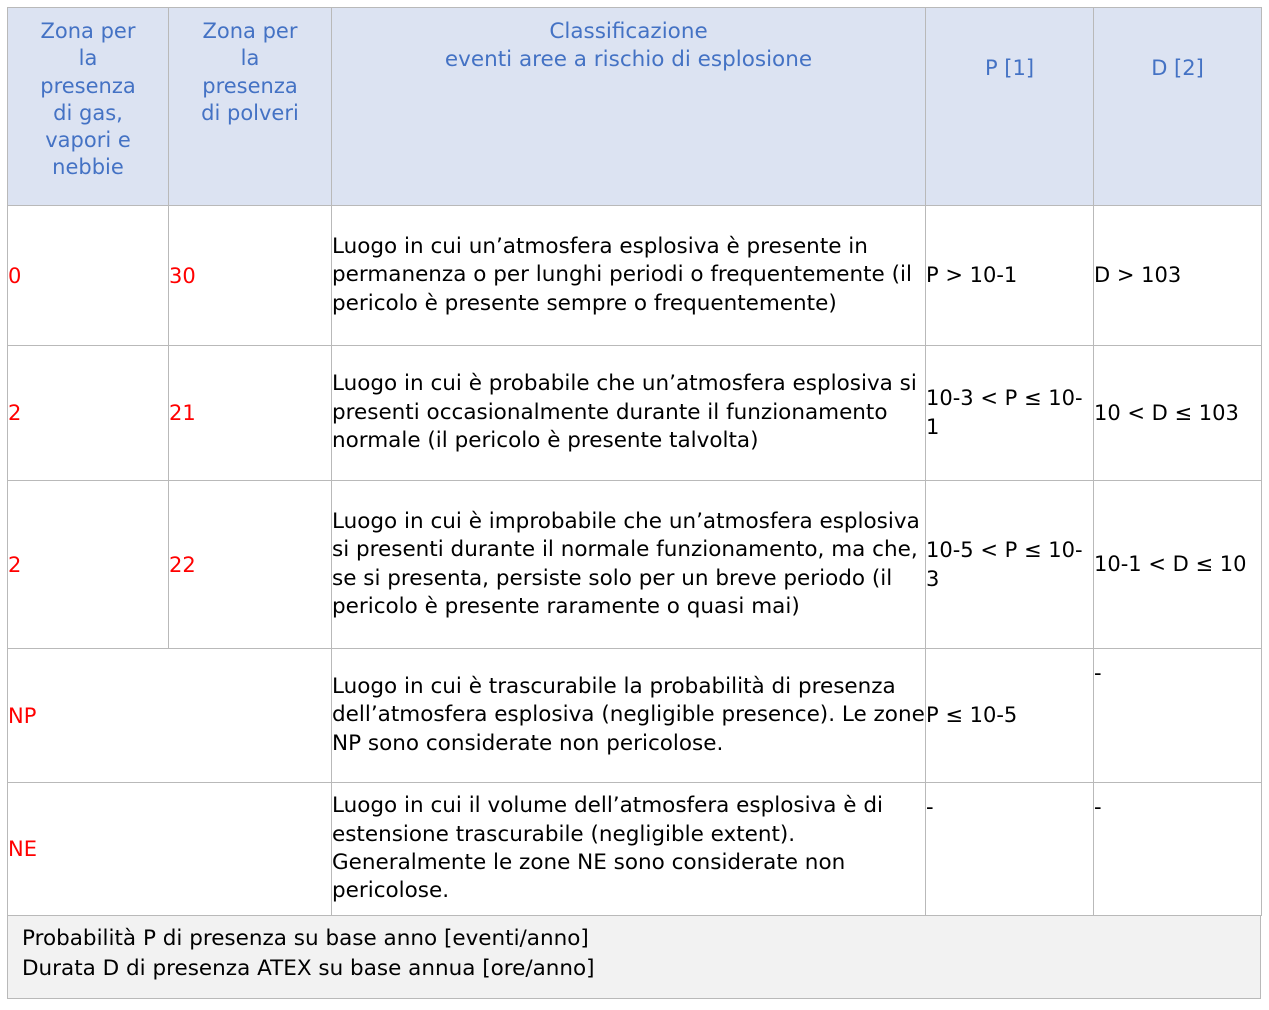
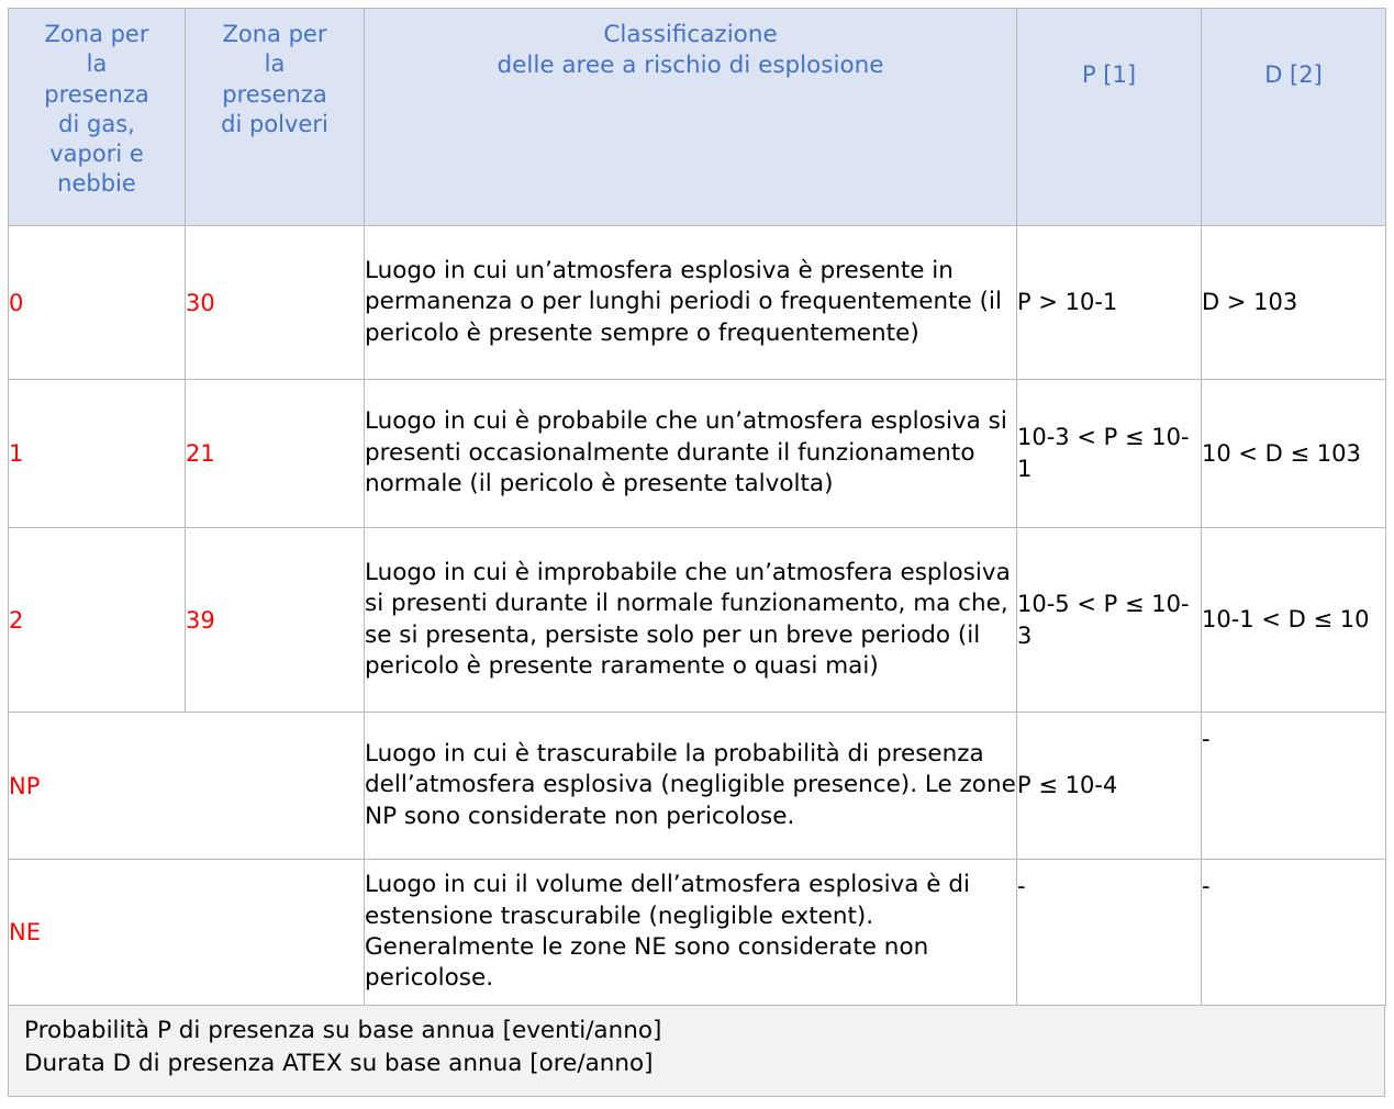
- Zona per la presenza di gas, vapori e nebbie	Zona per la presenza di polveri	Classificazione eventi aree a rischio di esplosione	P [1]	D [2]
+ Zona per la presenza di gas, vapori e nebbie	Zona per la presenza di polveri	Classificazione delle aree a rischio di esplosione	P [1]	D [2]
  0	30	Luogo in cui un’atmosfera esplosiva è presente in permanenza o per lunghi periodi o frequentemente (il pericolo è presente sempre o frequentemente)	P > 10-1	D > 103
- 2	21	Luogo in cui è probabile che un’atmosfera esplosiva si presenti occasionalmente durante il funzionamento normale (il pericolo è presente talvolta)	10-3 < P ≤ 10-1	10 < D ≤ 103
+ 1	21	Luogo in cui è probabile che un’atmosfera esplosiva si presenti occasionalmente durante il funzionamento normale (il pericolo è presente talvolta)	10-3 < P ≤ 10-1	10 < D ≤ 103
- 2	22	Luogo in cui è improbabile che un’atmosfera esplosiva si presenti durante il normale funzionamento, ma che, se si presenta, persiste solo per un breve periodo (il pericolo è presente raramente o quasi mai)	10-5 < P ≤ 10-3	10-1 < D ≤ 10
+ 2	39	Luogo in cui è improbabile che un’atmosfera esplosiva si presenti durante il normale funzionamento, ma che, se si presenta, persiste solo per un breve periodo (il pericolo è presente raramente o quasi mai)	10-5 < P ≤ 10-3	10-1 < D ≤ 10
- NP	Luogo in cui è trascurabile la probabilità di presenza dell’atmosfera esplosiva (negligible presence). Le zone NP sono considerate non pericolose.	P ≤ 10-5	-
+ NP	Luogo in cui è trascurabile la probabilità di presenza dell’atmosfera esplosiva (negligible presence). Le zone NP sono considerate non pericolose.	P ≤ 10-4	-
  NE	Luogo in cui il volume dell’atmosfera esplosiva è di estensione trascurabile (negligible extent). Generalmente le zone NE sono considerate non pericolose.	-	-
- Probabilità P di presenza su base anno [eventi/anno]
+ Probabilità P di presenza su base annua [eventi/anno]
  Durata D di presenza ATEX su base annua [ore/anno]
